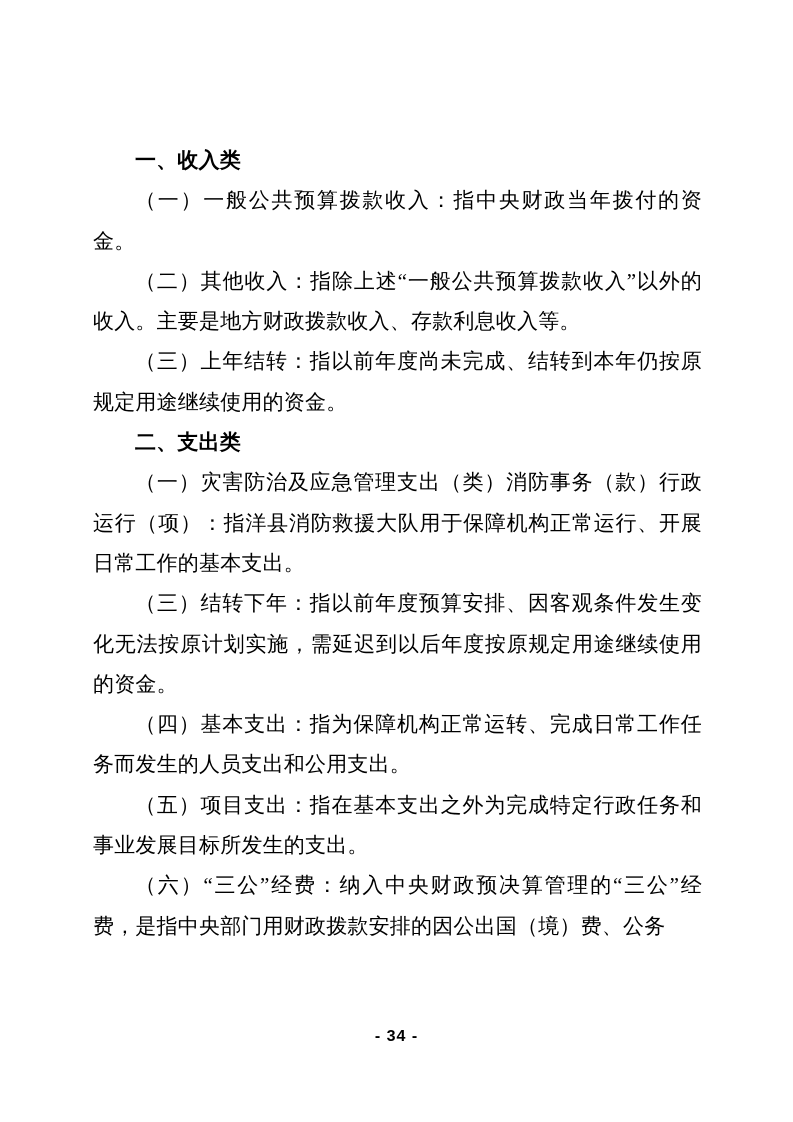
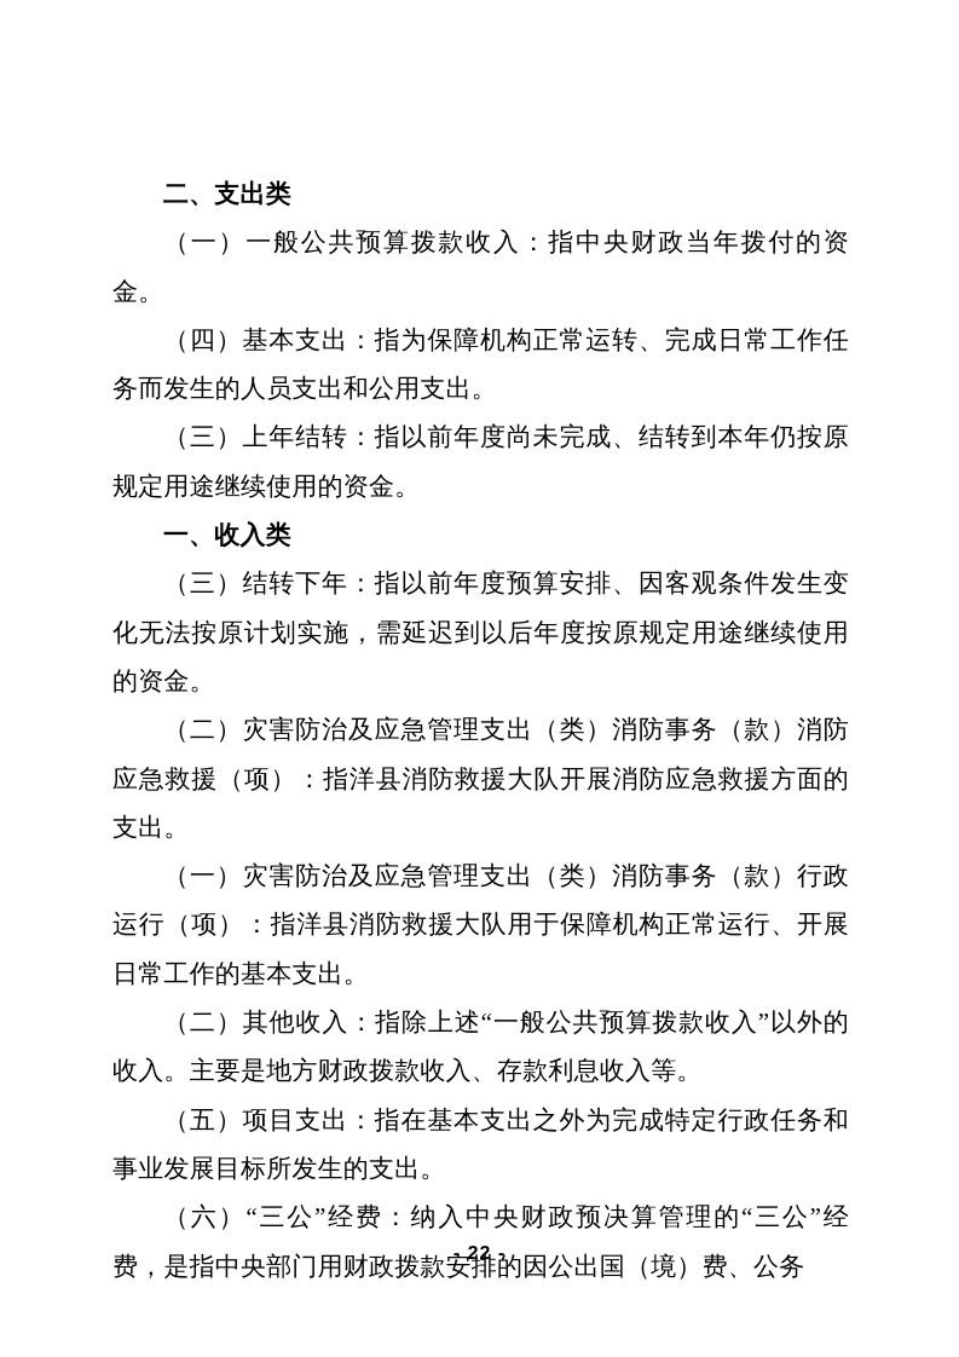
- 一、收入类
+ 二、支出类
  （一）一般公共预算拨款收入：指中央财政当年拨付的资金。
- （二）其他收入：指除上述“一般公共预算拨款收入”以外的收入。主要是地方财政拨款收入、存款利息收入等。
+ （四）基本支出：指为保障机构正常运转、完成日常工作任务而发生的人员支出和公用支出。
  （三）上年结转：指以前年度尚未完成、结转到本年仍按原规定用途继续使用的资金。
- 二、支出类
+ 一、收入类
- （一）灾害防治及应急管理支出（类）消防事务（款）行政运行（项）：指洋县消防救援大队用于保障机构正常运行、开展日常工作的基本支出。
+ （三）结转下年：指以前年度预算安排、因客观条件发生变化无法按原计划实施，需延迟到以后年度按原规定用途继续使用的资金。
+ （二）灾害防治及应急管理支出（类）消防事务（款）消防应急救援（项）：指洋县消防救援大队开展消防应急救援方面的支出。
- （三）结转下年：指以前年度预算安排、因客观条件发生变化无法按原计划实施，需延迟到以后年度按原规定用途继续使用的资金。
+ （一）灾害防治及应急管理支出（类）消防事务（款）行政运行（项）：指洋县消防救援大队用于保障机构正常运行、开展日常工作的基本支出。
- （四）基本支出：指为保障机构正常运转、完成日常工作任务而发生的人员支出和公用支出。
+ （二）其他收入：指除上述“一般公共预算拨款收入”以外的收入。主要是地方财政拨款收入、存款利息收入等。
  （五）项目支出：指在基本支出之外为完成特定行政任务和事业发展目标所发生的支出。
  （六）“三公”经费：纳入中央财政预决算管理的“三公”经费，是指中央部门用财政拨款安排的因公出国（境）费、公务
- - 34 -
+ - 22 -
